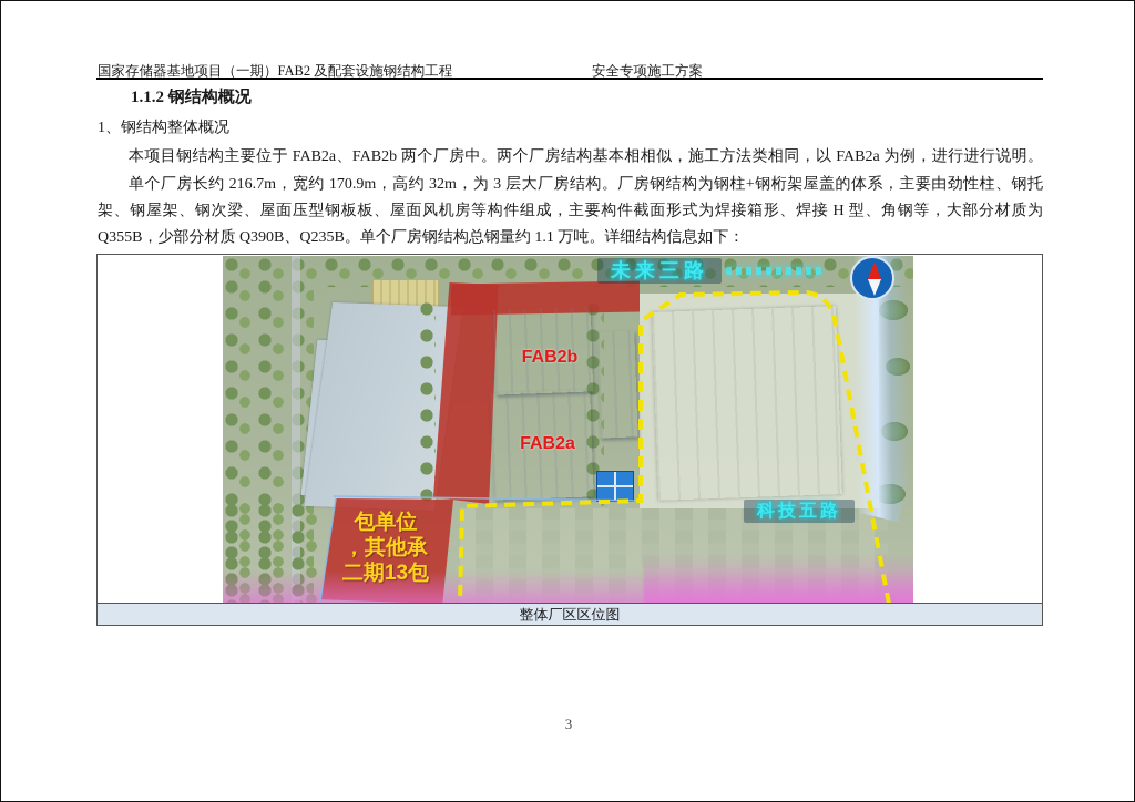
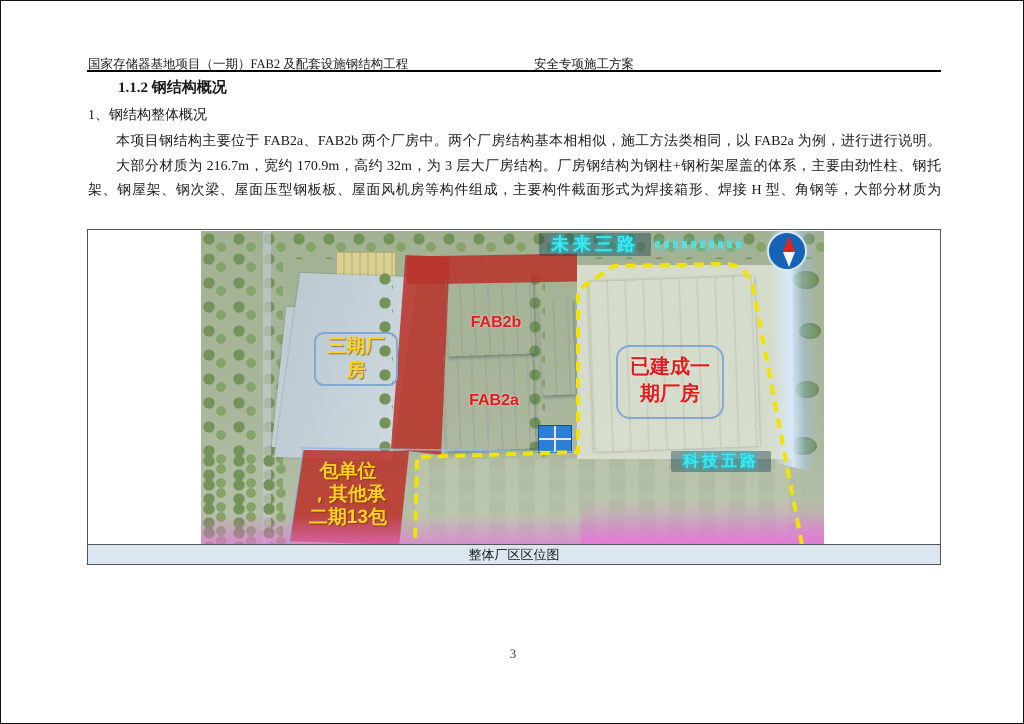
  国家存储器基地项目（一期）FAB2 及配套设施钢结构工程
  安全专项施工方案
  1.1.2 钢结构概况
  1、钢结构整体概况
  本项目钢结构主要位于 FAB2a、FAB2b 两个厂房中。两个厂房结构基本相相似，施工方法类相同，以 FAB2a 为例，进行进行说明。
- 单个厂房长约 216.7m，宽约 170.9m，高约 32m，为 3 层大厂房结构。厂房钢结构为钢柱+钢桁架屋盖的体系，主要由劲性柱、钢托
+ 大部分材质为 216.7m，宽约 170.9m，高约 32m，为 3 层大厂房结构。厂房钢结构为钢柱+钢桁架屋盖的体系，主要由劲性柱、钢托
  架、钢屋架、钢次梁、屋面压型钢板板、屋面风机房等构件组成，主要构件截面形式为焊接箱形、焊接 H 型、角钢等，大部分材质为
- Q355B，少部分材质 Q390B、Q235B。单个厂房钢结构总钢量约 1.1 万吨。详细结构信息如下：
  未来三路
  科技五路
+ 三期厂
+ 房
  FAB2b
  FAB2a
+ 已建成一
+ 期厂房
  包单位
  ，其他承
  二期13包
  整体厂区区位图
  3
